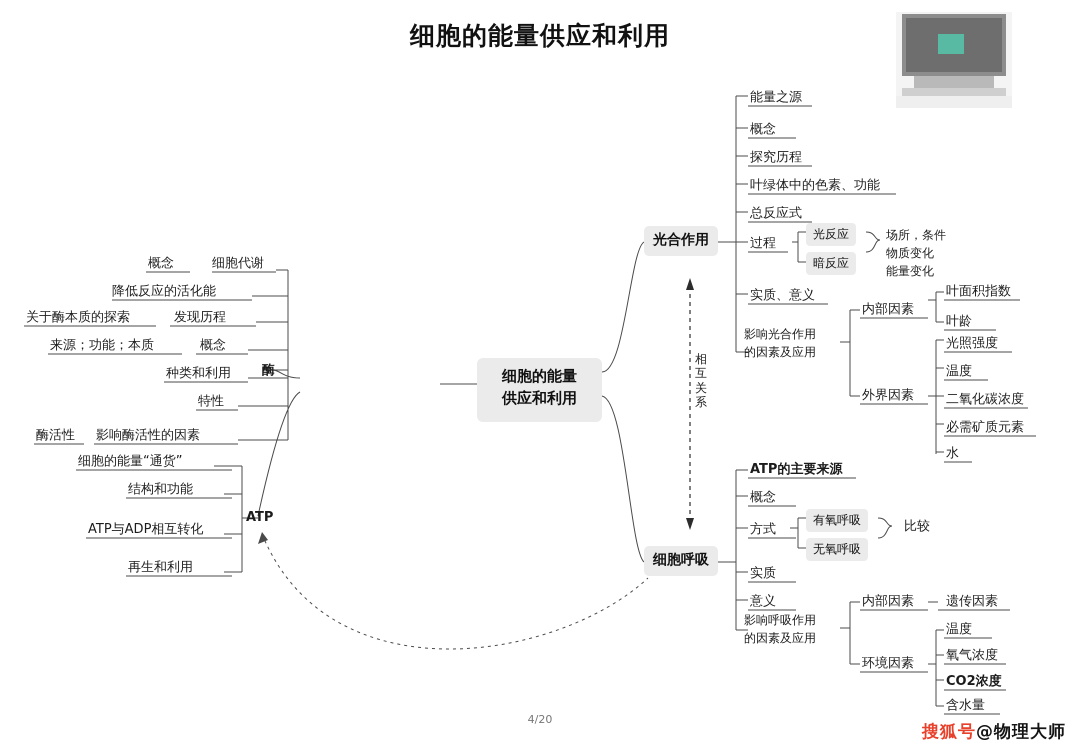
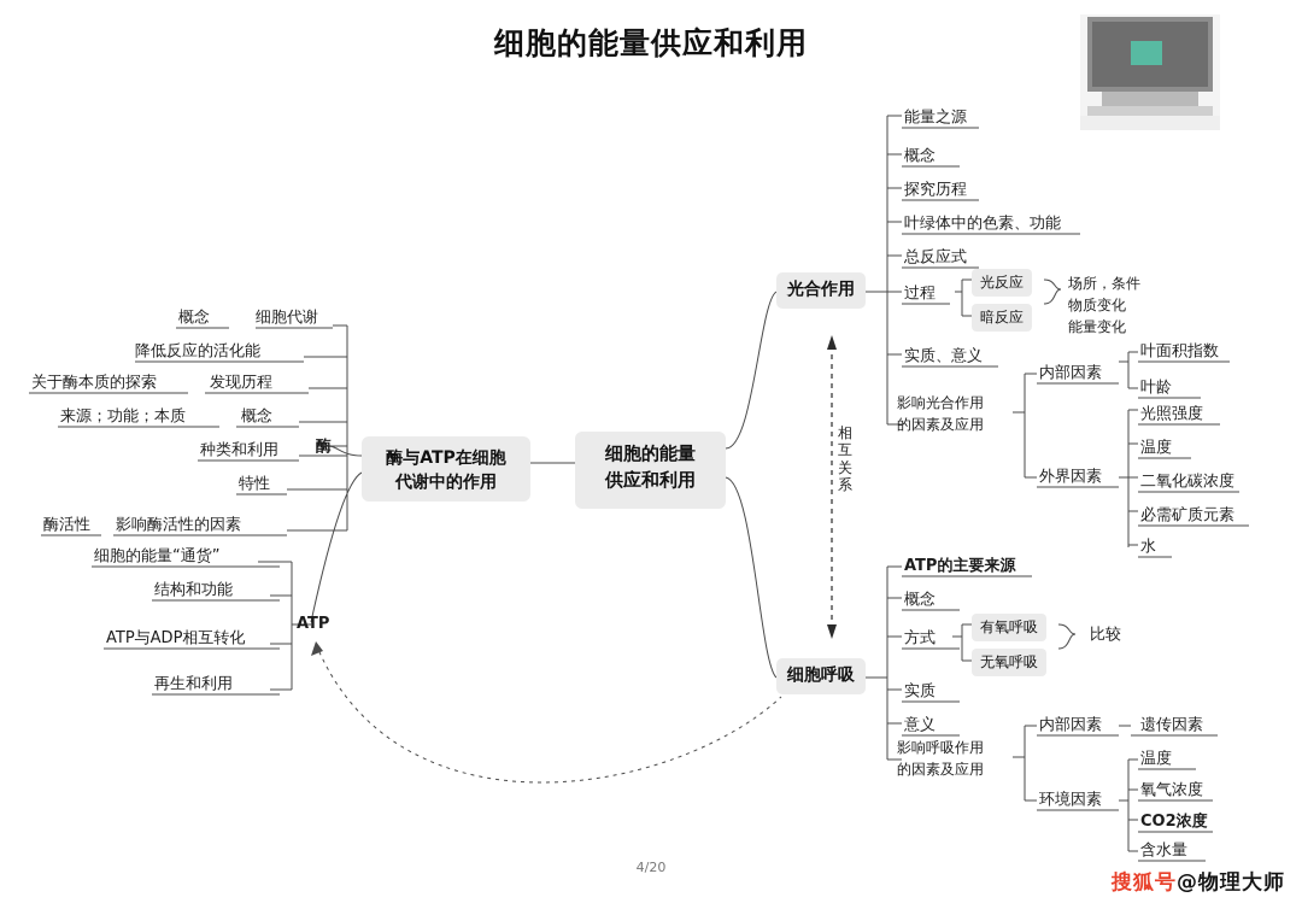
  细胞的能量供应和利用
  细胞的能量
  供应和利用
+ 酶与ATP在细胞
+ 代谢中的作用
  酶
  ATP
  细胞代谢
  概念
  降低反应的活化能
  发现历程
  关于酶本质的探索
  概念
  来源；功能；本质
  种类和利用
  特性
  影响酶活性的因素
  酶活性
  细胞的能量“通货”
  结构和功能
  ATP与ADP相互转化
  再生和利用
  光合作用
  能量之源
  概念
  探究历程
  叶绿体中的色素、功能
  总反应式
  过程
  实质、意义
  光反应
  暗反应
  场所，条件
  物质变化
  能量变化
  影响光合作用
  的因素及应用
  内部因素
  外界因素
  叶面积指数
  叶龄
  光照强度
  温度
  二氧化碳浓度
  必需矿质元素
  水
  相
  互
  关
  系
  细胞呼吸
  ATP的主要来源
  概念
  方式
  实质
  意义
  有氧呼吸
  无氧呼吸
  比较
  影响呼吸作用
  的因素及应用
  内部因素
  环境因素
  遗传因素
  温度
  氧气浓度
  CO2浓度
  含水量
  4/20
  搜狐号@物理大师
